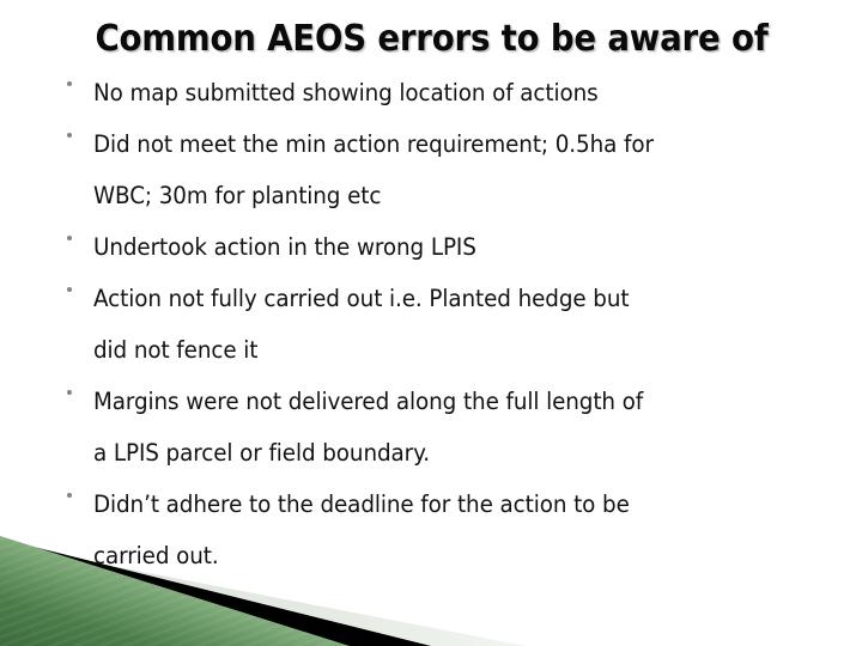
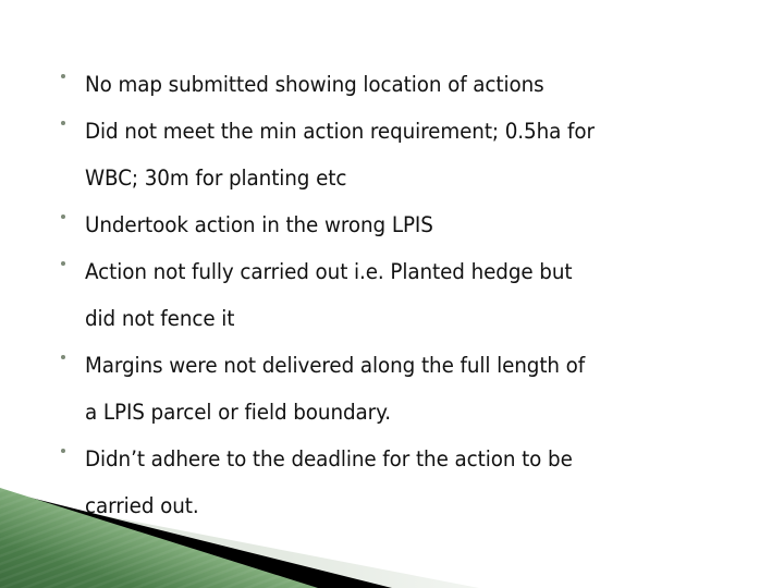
- Common AEOS errors to be aware of
  No map submitted showing location of actions
  Did not meet the min action requirement; 0.5ha for
  WBC; 30m for planting etc
  Undertook action in the wrong LPIS
  Action not fully carried out i.e. Planted hedge but
  did not fence it
  Margins were not delivered along the full length of
  a LPIS parcel or field boundary.
  Didn’t adhere to the deadline for the action to be
  carried out.
